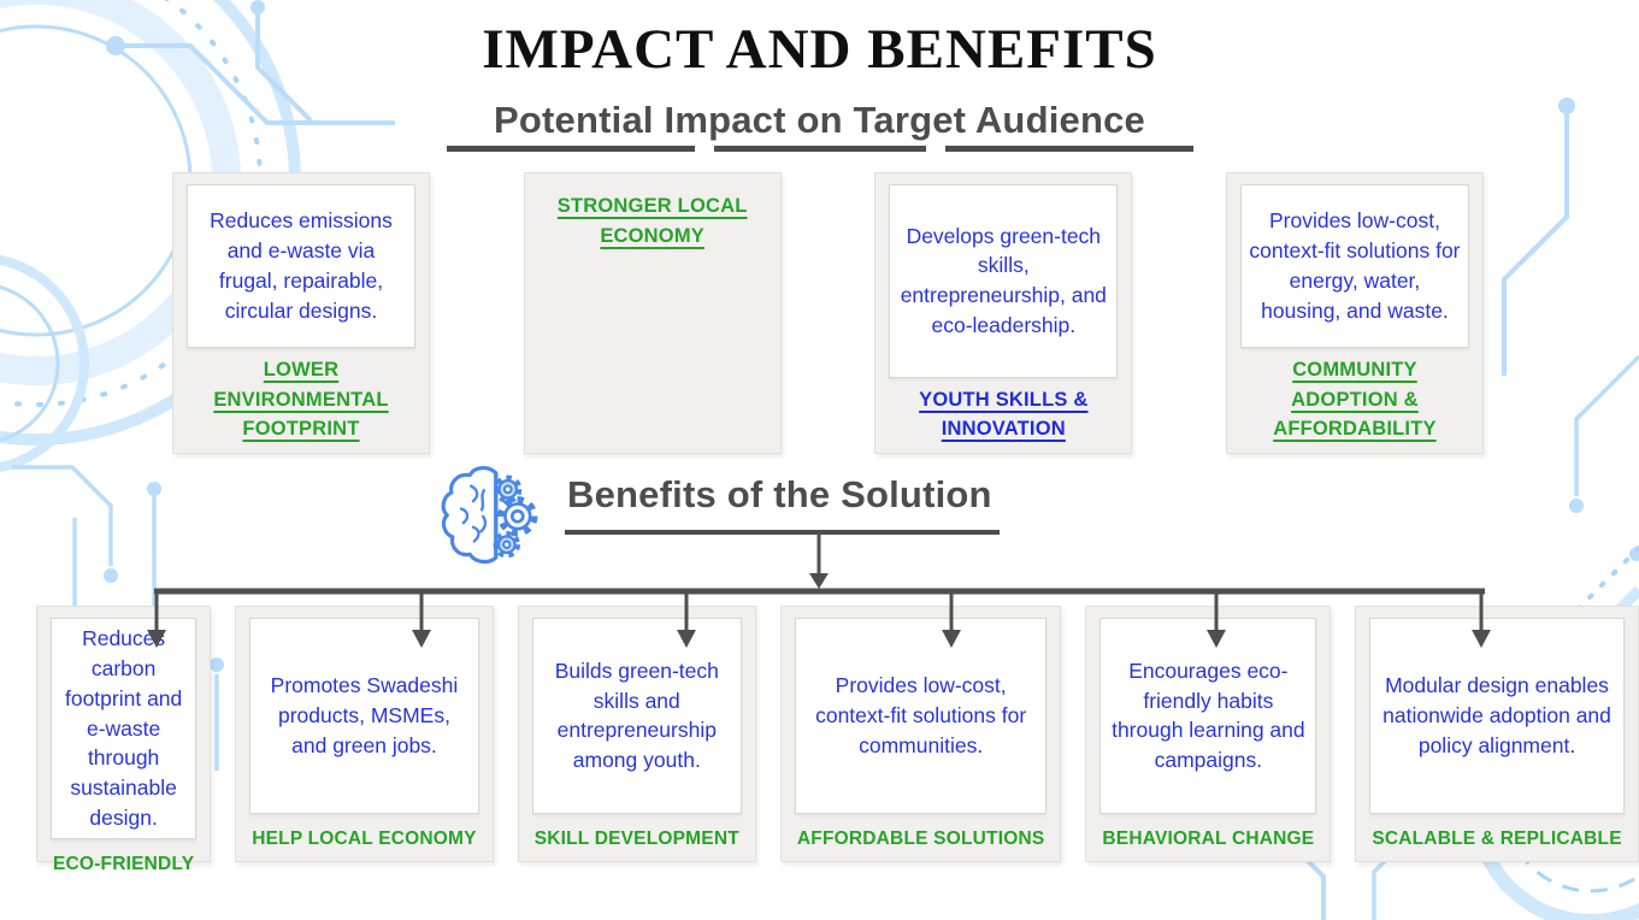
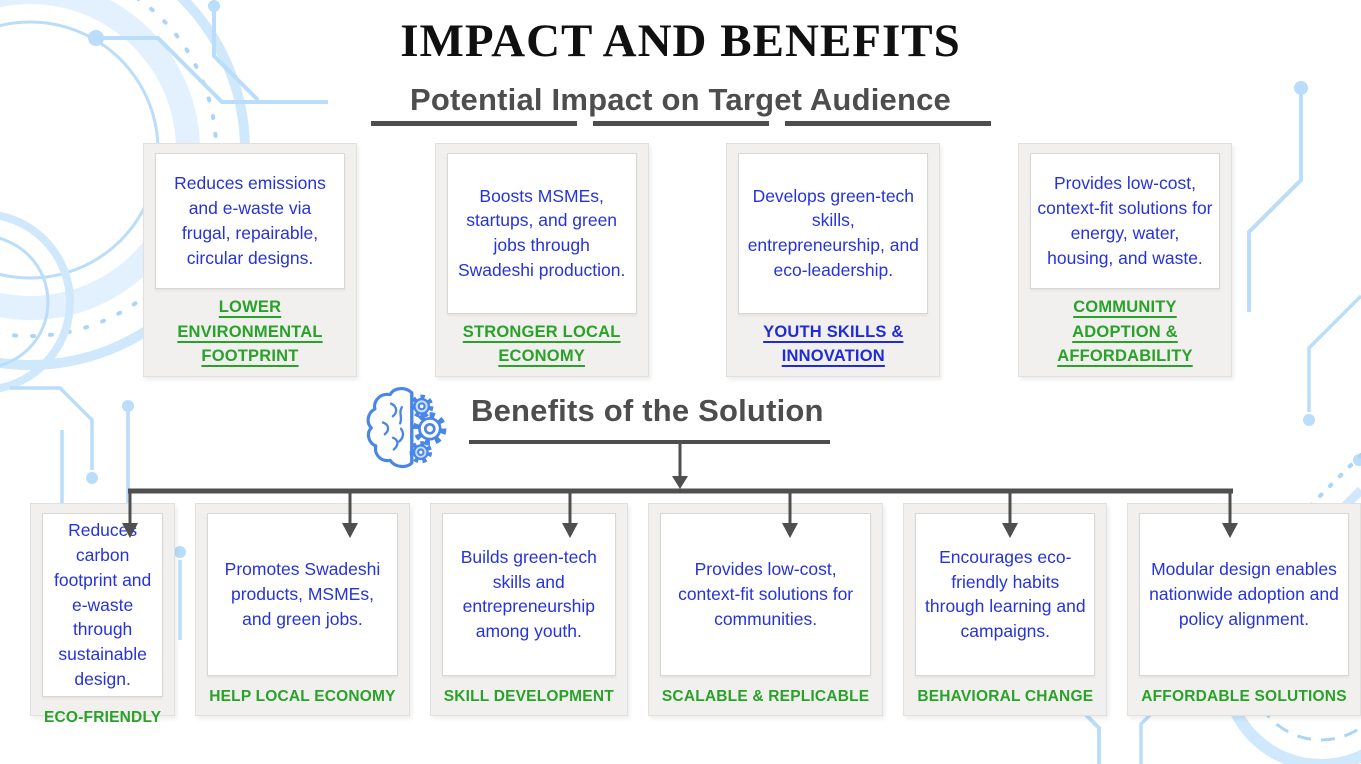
  IMPACT AND BENEFITS
  Potential Impact on Target Audience
  Reduces emissions and e-waste via frugal, repairable, circular designs.
  LOWER ENVIRONMENTAL FOOTPRINT
+ Boosts MSMEs, startups, and green jobs through Swadeshi production.
  STRONGER LOCAL ECONOMY
  Develops green-tech skills, entrepreneurship, and eco-leadership.
  YOUTH SKILLS & INNOVATION
  Provides low-cost, context-fit solutions for energy, water, housing, and waste.
  COMMUNITY ADOPTION & AFFORDABILITY
  Benefits of the Solution
  Reduce carbon footprint and e-waste through sustainable design.
  ECO-FRIENDLY
  Promotes Swadeshi products, MSMEs, and green jobs.
  HELP LOCAL ECONOMY
  Builds green-tech skills and entrepreneurship among youth.
  SKILL DEVELOPMENT
  Provides low-cost, context-fit solutions for communities.
- AFFORDABLE SOLUTIONS
+ SCALABLE & REPLICABLE
  Encourages eco-friendly habits through learning and campaigns.
  BEHAVIORAL CHANGE
  Modular design enables nationwide adoption and policy alignment.
- SCALABLE & REPLICABLE
+ AFFORDABLE SOLUTIONS
